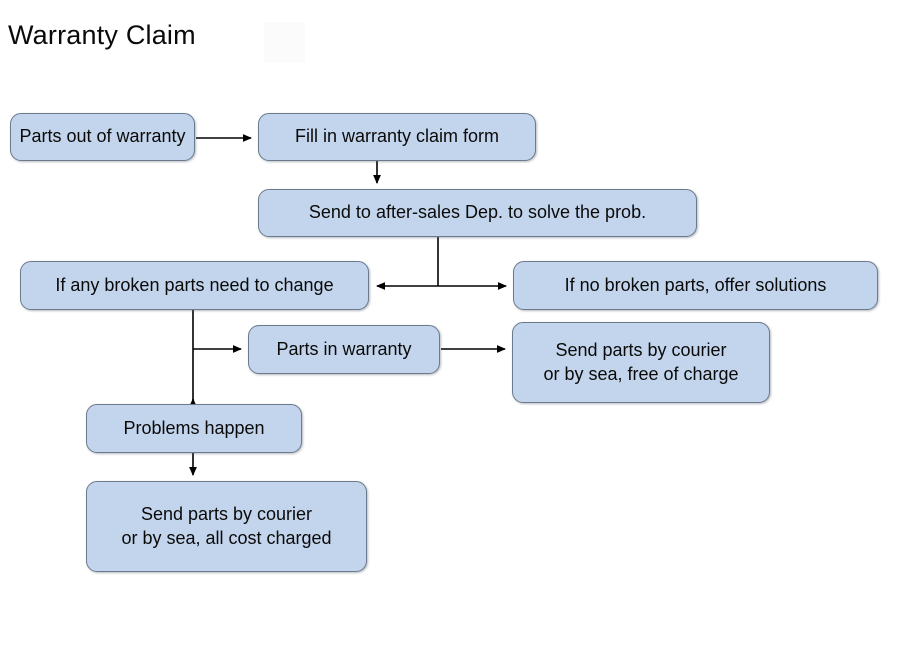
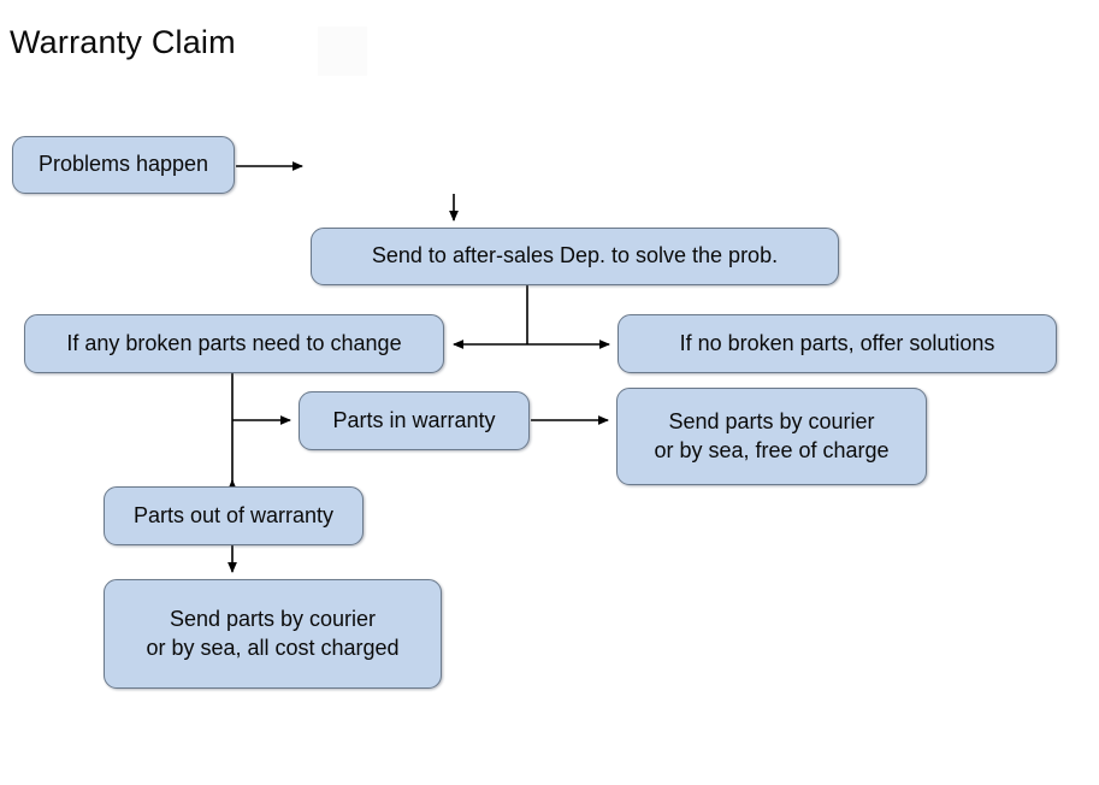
  Warranty Claim
- Parts out of warranty
+ Problems happen
- Fill in warranty claim form
  Send to after-sales Dep. to solve the prob.
  If any broken parts need to change
  If no broken parts, offer solutions
  Parts in warranty
  Send parts by courier
  or by sea, free of charge
- Problems happen
+ Parts out of warranty
  Send parts by courier
  or by sea, all cost charged
